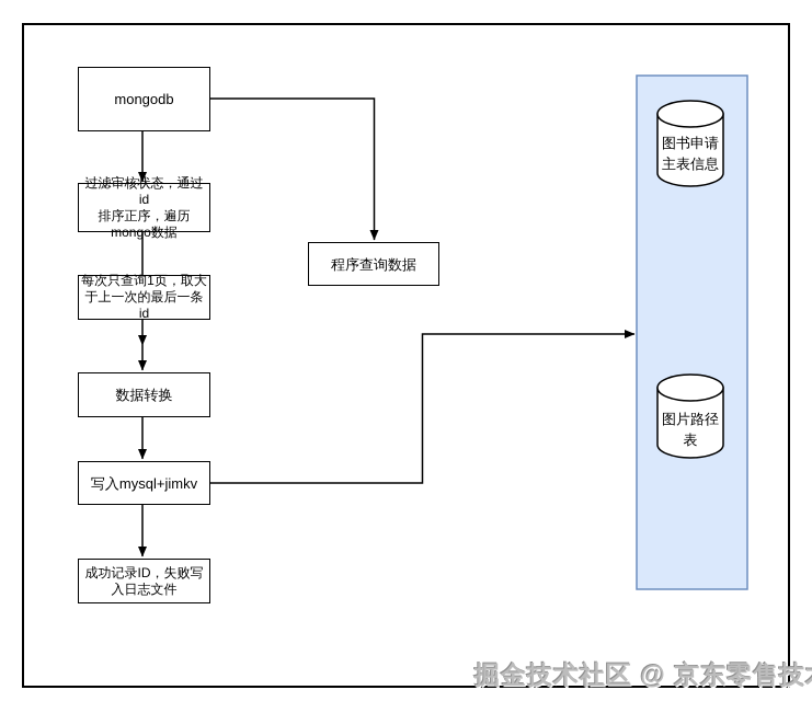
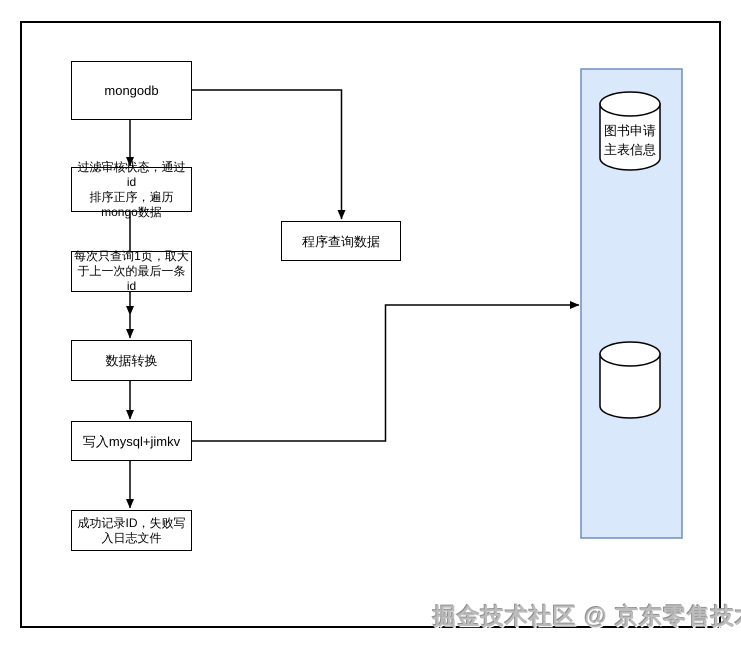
  mongodb
  过滤审核状态，通过id
  排序正序，遍历
  mongo数据
  每次只查询1页，取大
  于上一次的最后一条id
  数据转换
  写入mysql+jimkv
  成功记录ID，失败写
  入日志文件
  程序查询数据
  图书申请
  主表信息
- 图片路径
- 表
  掘金技术社区 @ 京东零售技
